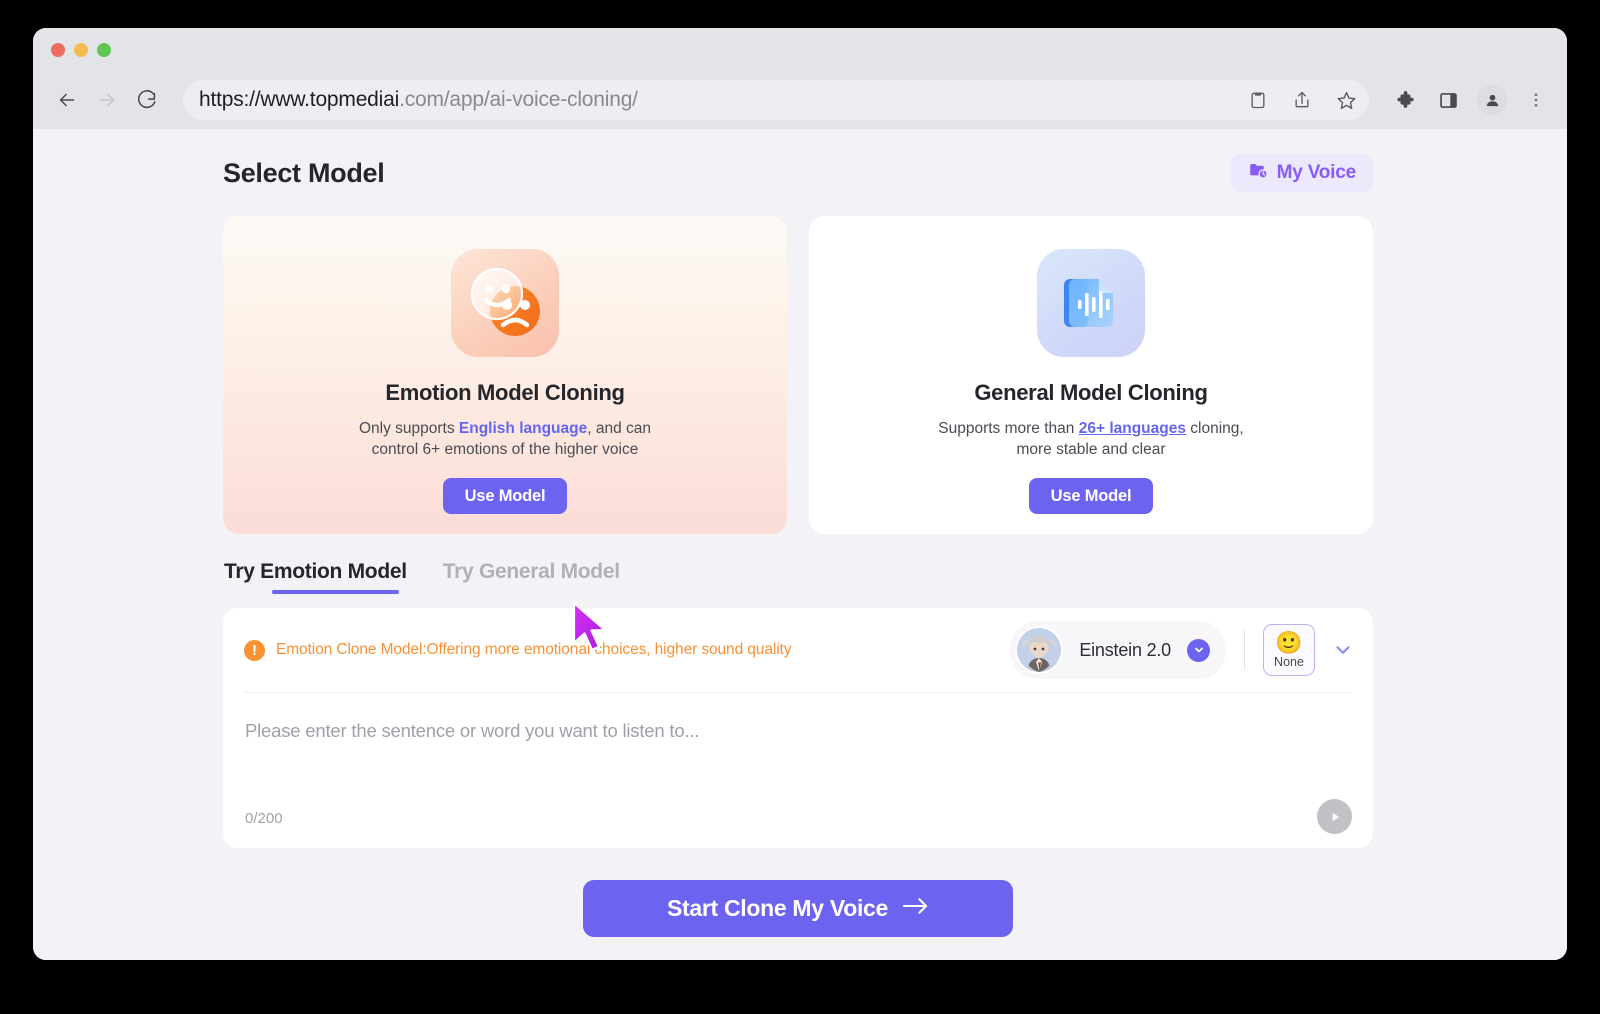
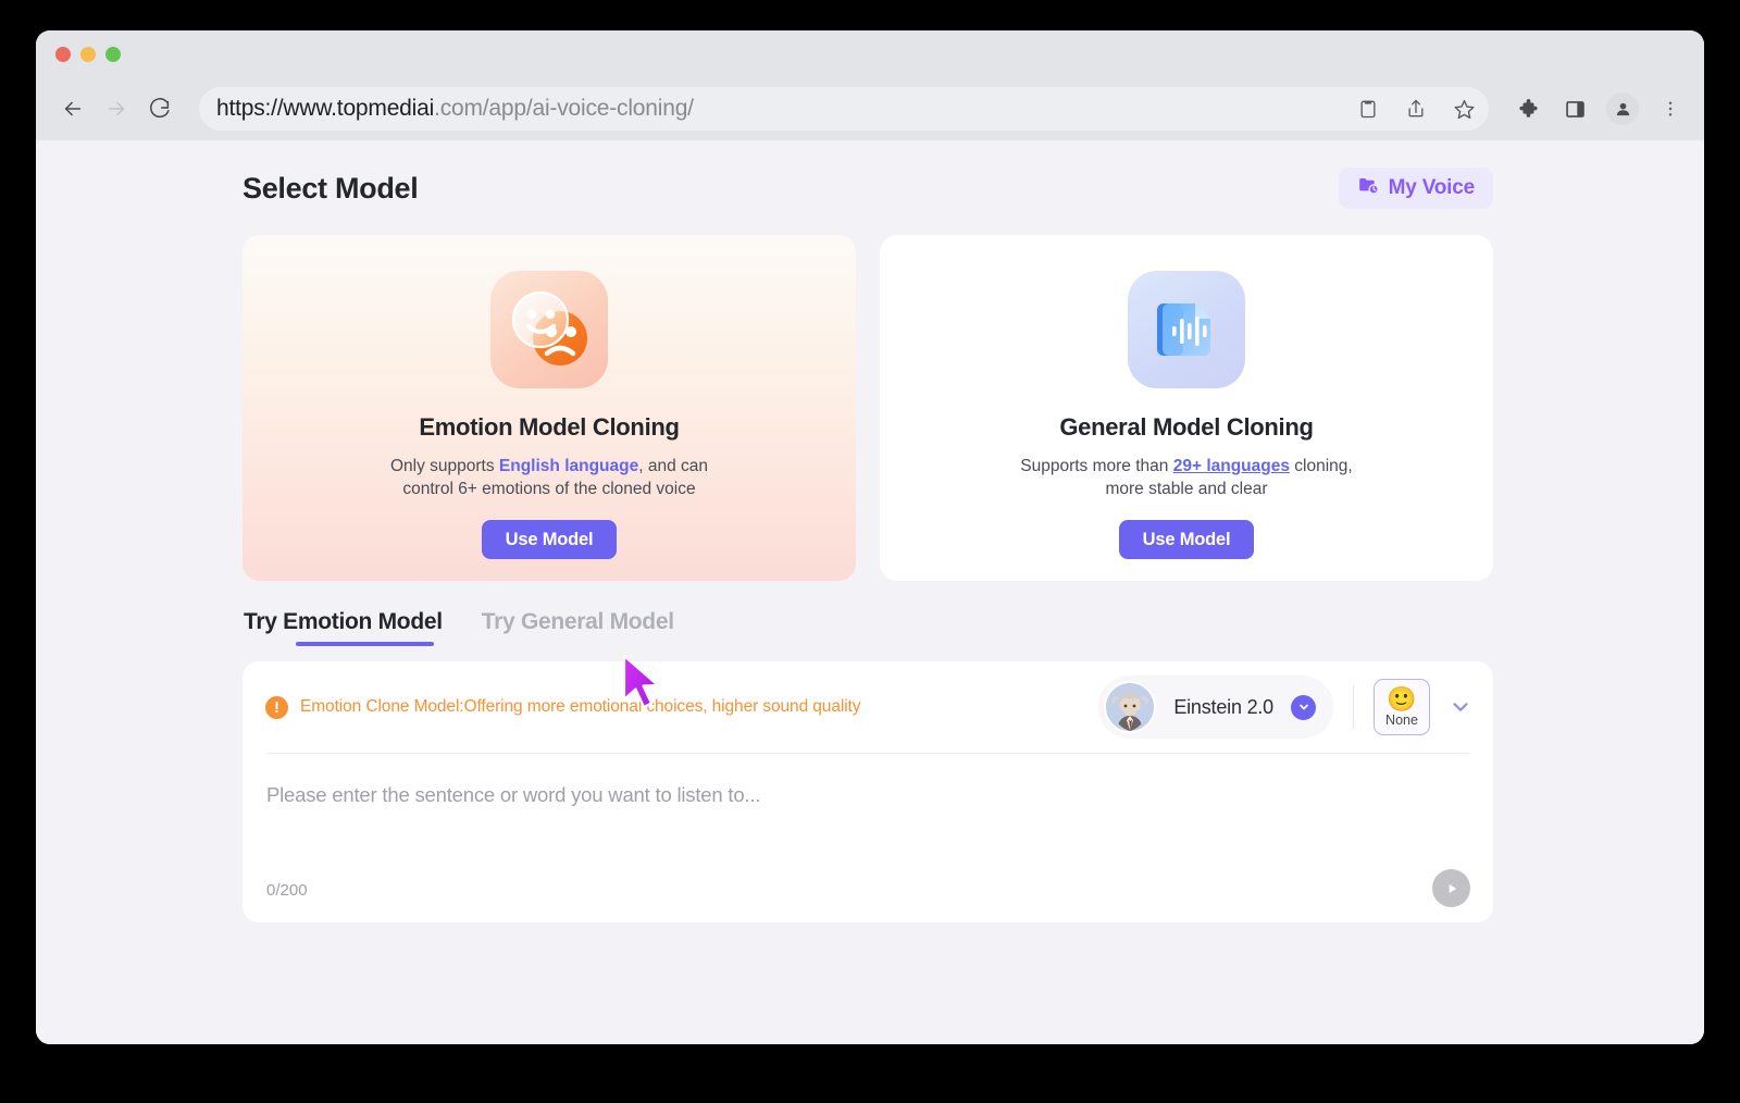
  https://www.topmediai.com/app/ai-voice-cloning/
  Select Model
  My Voice
  Emotion Model Cloning
- Only supports English language, and can control 6+ emotions of the higher voice
+ Only supports English language, and can control 6+ emotions of the cloned voice
  Use Model
  General Model Cloning
- Supports more than 26+ languages cloning, more stable and clear
+ Supports more than 29+ languages cloning, more stable and clear
  Use Model
  Try Emotion Model
  Try General Model
  !
  Emotion Clone Model:Offering more emotional choices, higher sound quality
  Einstein 2.0
  🙂
  None
  Please enter the sentence or word you want to listen to...
  0/200
- Start Clone My Voice
